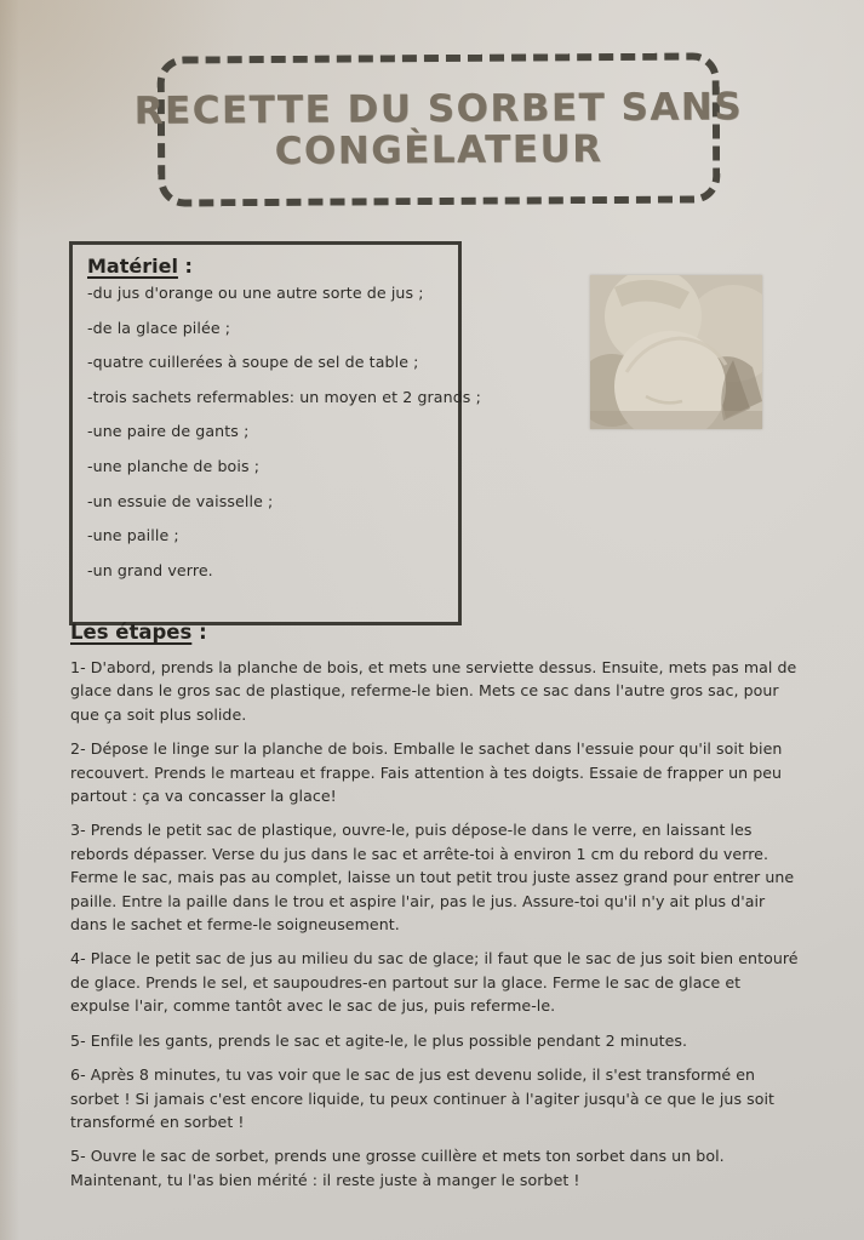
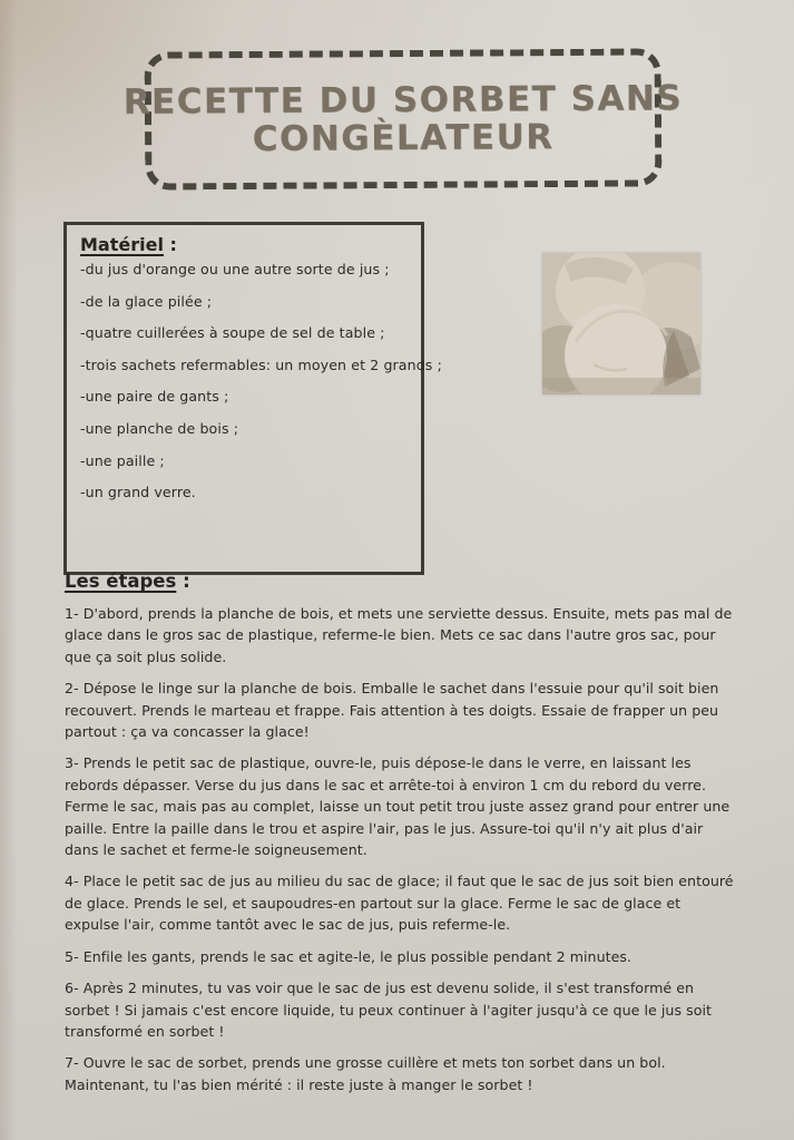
  RECETTE DU SORBET SANS
  CONGÈLATEUR
  Matériel :
  -du jus d'orange ou une autre sorte de jus ;
  -de la glace pilée ;
  -quatre cuillerées à soupe de sel de table ;
  -trois sachets refermables: un moyen et 2 grands ;
  -une paire de gants ;
  -une planche de bois ;
- -un essuie de vaisselle ;
  -une paille ;
  -un grand verre.
  Les étapes :
  1- D'abord, prends la planche de bois, et mets une serviette dessus. Ensuite, mets pas mal de glace dans le gros sac de plastique, referme-le bien. Mets ce sac dans l'autre gros sac, pour que ça soit plus solide.
  2- Dépose le linge sur la planche de bois. Emballe le sachet dans l'essuie pour qu'il soit bien recouvert. Prends le marteau et frappe. Fais attention à tes doigts. Essaie de frapper un peu partout : ça va concasser la glace!
  3- Prends le petit sac de plastique, ouvre-le, puis dépose-le dans le verre, en laissant les rebords dépasser. Verse du jus dans le sac et arrête-toi à environ 1 cm du rebord du verre. Ferme le sac, mais pas au complet, laisse un tout petit trou juste assez grand pour entrer une paille. Entre la paille dans le trou et aspire l'air, pas le jus. Assure-toi qu'il n'y ait plus d'air dans le sachet et ferme-le soigneusement.
  4- Place le petit sac de jus au milieu du sac de glace; il faut que le sac de jus soit bien entouré de glace. Prends le sel, et saupoudres-en partout sur la glace. Ferme le sac de glace et expulse l'air, comme tantôt avec le sac de jus, puis referme-le.
  5- Enfile les gants, prends le sac et agite-le, le plus possible pendant 2 minutes.
- 6- Après 8 minutes, tu vas voir que le sac de jus est devenu solide, il s'est transformé en sorbet ! Si jamais c'est encore liquide, tu peux continuer à l'agiter jusqu'à ce que le jus soit transformé en sorbet !
+ 6- Après 2 minutes, tu vas voir que le sac de jus est devenu solide, il s'est transformé en sorbet ! Si jamais c'est encore liquide, tu peux continuer à l'agiter jusqu'à ce que le jus soit transformé en sorbet !
- 5- Ouvre le sac de sorbet, prends une grosse cuillère et mets ton sorbet dans un bol. Maintenant, tu l'as bien mérité : il reste juste à manger le sorbet !
+ 7- Ouvre le sac de sorbet, prends une grosse cuillère et mets ton sorbet dans un bol. Maintenant, tu l'as bien mérité : il reste juste à manger le sorbet !
